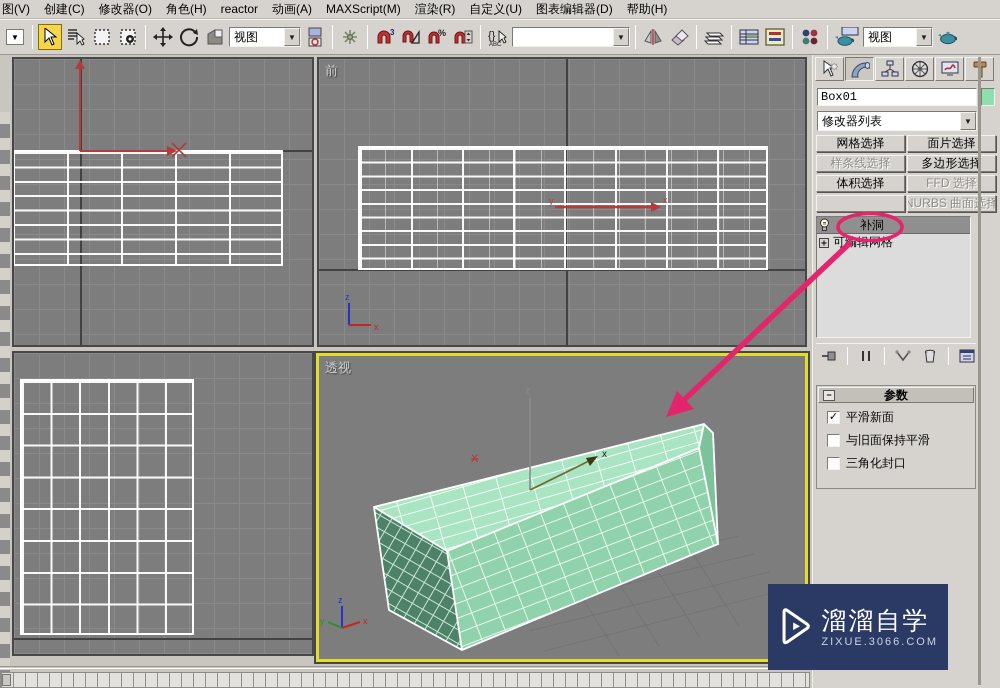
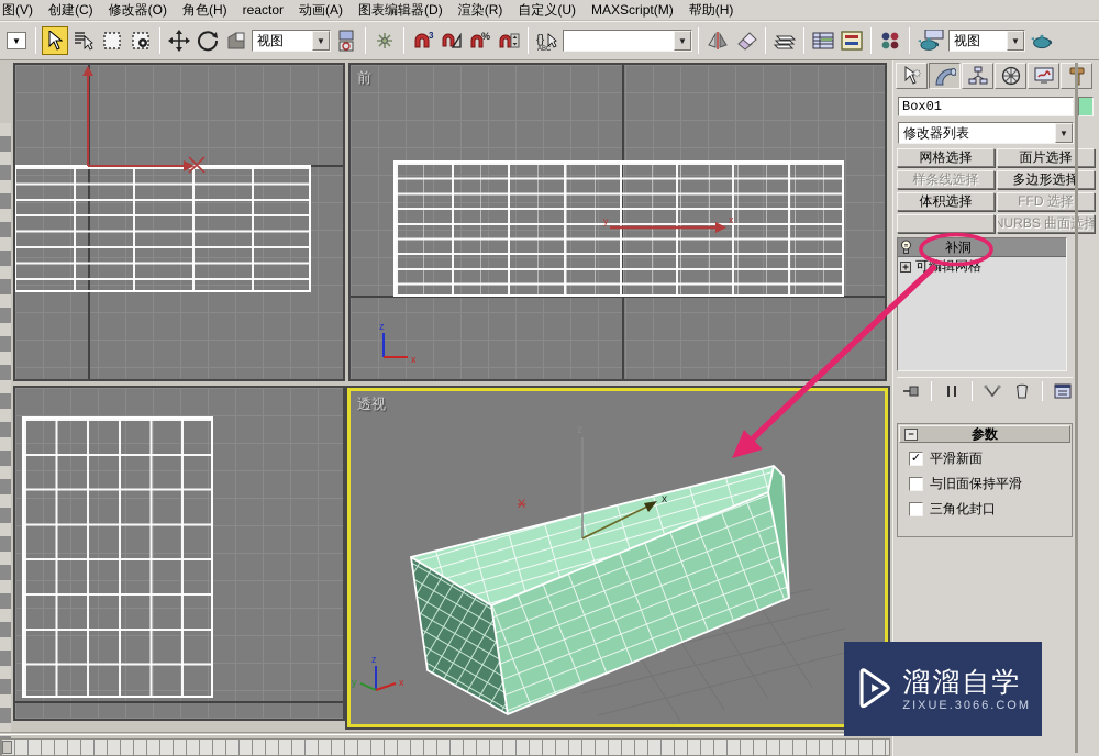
  图(V)
  创建(C)
  修改器(O)
  角色(H)
  reactor
  动画(A)
- MAXScript(M)
+ 图表编辑器(D)
  渲染(R)
  自定义(U)
- 图表编辑器(D)
+ MAXScript(M)
  帮助(H)
  ▼
  视图
  ▼
  3
  %
  {}
  ▼
  视图
  ▼
  前
  y
  x
  z
  x
  透视
  x
  X
  z
  x
  y
  Box01
  修改器列表
  ▼
  网格选择
  面片选择
  样条线选择
  多边形选择
  体积选择
  FFD 选择
  NURBS 曲面择
  补洞
  −
  参数
  ✓
  平滑新面
  与旧面保持平滑
  三角化封口
  溜溜自学
  ZIXUE.3066.COM
